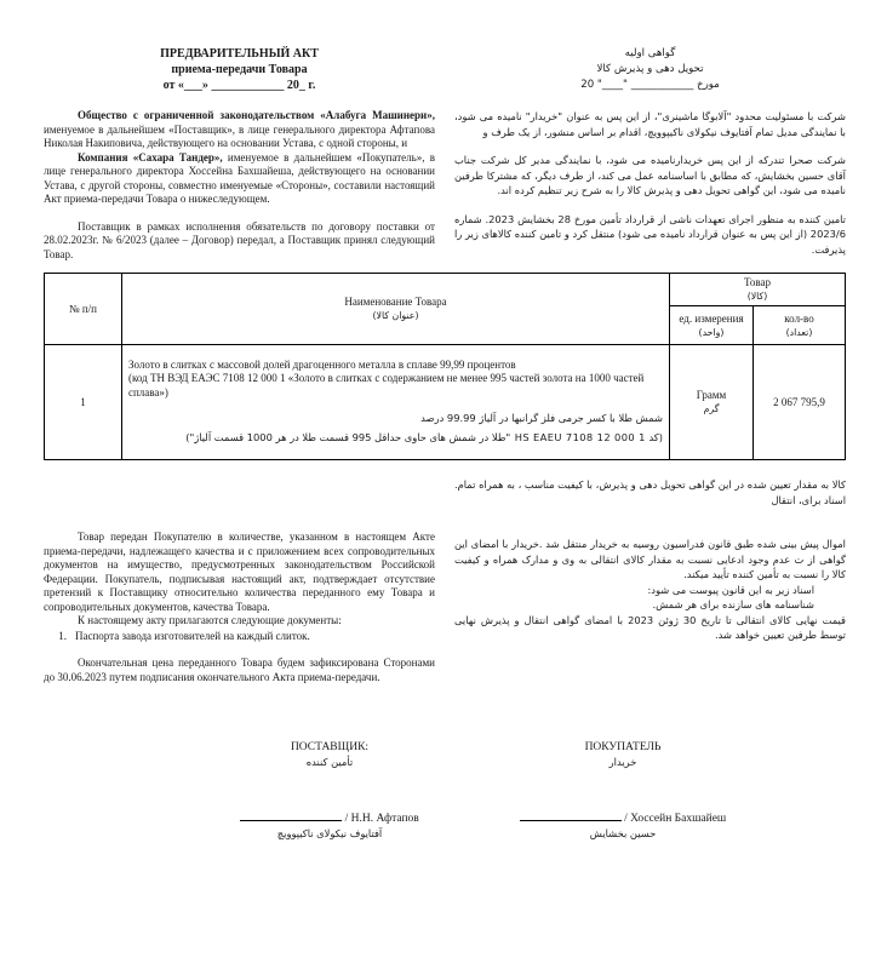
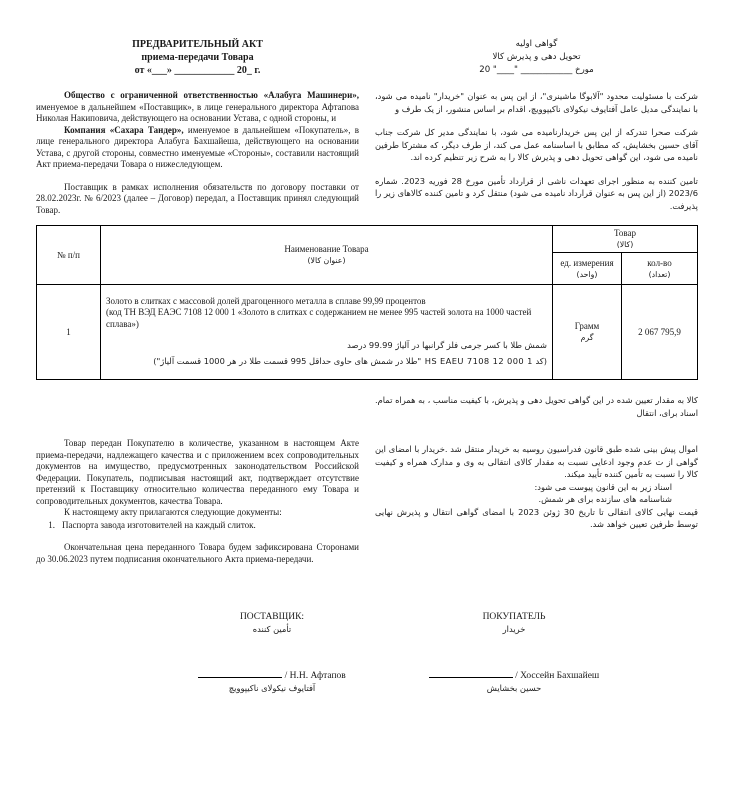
  ПРЕДВАРИТЕЛЬНЫЙ АКТ
  приема-передачи Товара
  от «___» ____________ 20_ г.
  گواهی اولیه
  تحویل دهی و پذیرش کالا
  مورخ ____________ "____" 20
- Общество с ограниченной законодательством «Алабуга Машинери», именуемое в дальнейшем «Поставщик», в лице генерального директора Афтапова Николая Накиповича, действующего на основании Устава, с одной стороны, и
+ Общество с ограниченной ответственностью «Алабуга Машинери», именуемое в дальнейшем «Поставщик», в лице генерального директора Афтапова Николая Накиповича, действующего на основании Устава, с одной стороны, и
- Компания «Сахара Тандер», именуемое в дальнейшем «Покупатель», в лице генерального директора Хоссейна Бахшайеша, действующего на основании Устава, с другой стороны, совместно именуемые «Стороны», составили настоящий Акт приема-передачи Товара о нижеследующем.
+ Компания «Сахара Тандер», именуемое в дальнейшем «Покупатель», в лице генерального директора Алабуга Бахшайеша, действующего на основании Устава, с другой стороны, совместно именуемые «Стороны», составили настоящий Акт приема-передачи Товара о нижеследующем.
  Поставщик в рамках исполнения обязательств по договору поставки от 28.02.2023г. № 6/2023 (далее – Договор) передал, а Поставщик принял следующий Товар.
- شرکت با مسئولیت محدود "آلابوگا ماشینری"، از این پس به عنوان "خریدار" نامیده می شود، با نمایندگی مدیل تمام آفتایوف نیکولای ناکیپوویچ، اقدام بر اساس منشور، از یک طرف و
+ شرکت با مسئولیت محدود "آلابوگا ماشینری"، از این پس به عنوان "خریدار" نامیده می شود، با نمایندگی مدیل عامل آفتایوف نیکولای ناکیپوویچ، اقدام بر اساس منشور، از یک طرف و
  شرکت صحرا تندرکه از این پس خریدارنامیده می شود، با نمایندگی مدیر کل شرکت جناب آقای حسین بخشایش، که مطابق با اساسنامه عمل می کند، از طرف دیگر، که مشترکا طرفین نامیده می شود، این گواهی تحویل دهی و پذیرش کالا را به شرح زیر تنظیم کرده اند.
- تامین کننده به منظور اجرای تعهدات ناشی از قرارداد تأمین مورخ 28 بخشایش 2023. شماره 2023/6 (از این پس به عنوان قرارداد نامیده می شود) منتقل کرد و تامین کننده کالاهای زیر را پذیرفت.
+ تامین کننده به منظور اجرای تعهدات ناشی از قرارداد تأمین مورخ 28 فوریه 2023. شماره 2023/6 (از این پس به عنوان قرارداد نامیده می شود) منتقل کرد و تامین کننده کالاهای زیر را پذیرفت.
  № п/п	Наименование Товара (عنوان کالا)	Товар (کالا)
  ед. измерения (واحد)	кол-во (تعداد)
  1	Золото в слитках с массовой долей драгоценного металла в сплаве 99,99 процентов (код ТН ВЭД ЕАЭС 7108 12 000 1 «Золото в слитках с содержанием не менее 995 частей золота на 1000 частей сплава») شمش طلا با کسر جرمی فلز گرانبها در آلیاژ 99.99 درصد (کد HS EAEU 7108 12 000 1 "طلا در شمش های حاوی حداقل 995 قسمت طلا در هر 1000 قسمت آلیاژ")	Грамм گرم	2 067 795,9
  Товар передан Покупателю в количестве, указанном в настоящем Акте приема-передачи, надлежащего качества и с приложением всех сопроводительных документов на имущество, предусмотренных законодательством Российской Федерации. Покупатель, подписывая настоящий акт, подтверждает отсутствие претензий к Поставщику относительно количества переданного ему Товара и сопроводительных документов, качества Товара.
  К настоящему акту прилагаются следующие документы:
  1.
  Паспорта завода изготовителей на каждый слиток.
  Окончательная цена переданного Товара будем зафиксирована Сторонами до 30.06.2023 путем подписания окончательного Акта приема-передачи.
  کالا به مقدار تعیین شده در این گواهی تحویل دهی و پذیرش، با کیفیت مناسب ، به همراه تمام. اسناد برای، انتقال
  اموال پیش بینی شده طبق قانون فدراسیون روسیه به خریدار منتقل شد .خریدار با امضای این گواهی از ت عدم وجود ادعایی نسبت به مقدار کالای انتقالی به وی و مدارک همراه و کیفیت کالا را نسبت به تأمین کننده تأیید میکند.
  اسناد زیر به این قانون پیوست می شود:
  شناسنامه های سازنده برای هر شمش.
  قیمت نهایی کالای انتقالی تا تاریخ 30 ژوئن 2023 با امضای گواهی انتقال و پذیرش نهایی توسط طرفین تعیین خواهد شد.
  ПОСТАВЩИК:
  تأمین کننده
  / Н.Н. Афтапов
  آفتایوف نیکولای ناکیپوویچ
  ПОКУПАТЕЛЬ
  خریدار
  / Хоссейн Бахшайеш
  حسین بخشایش
